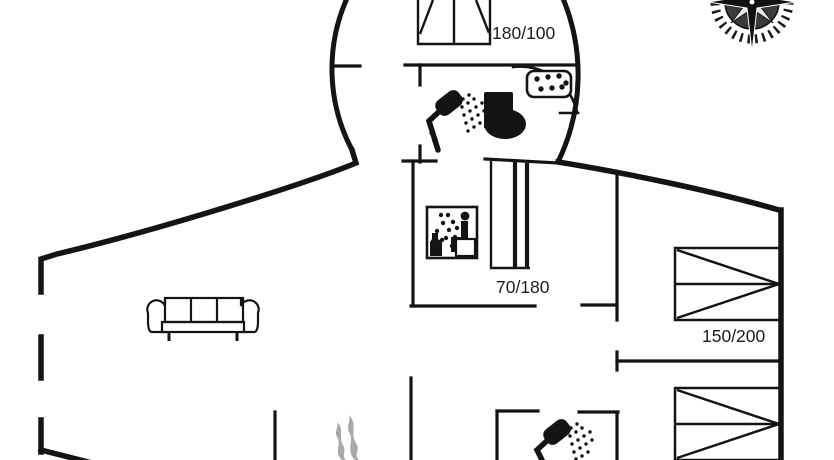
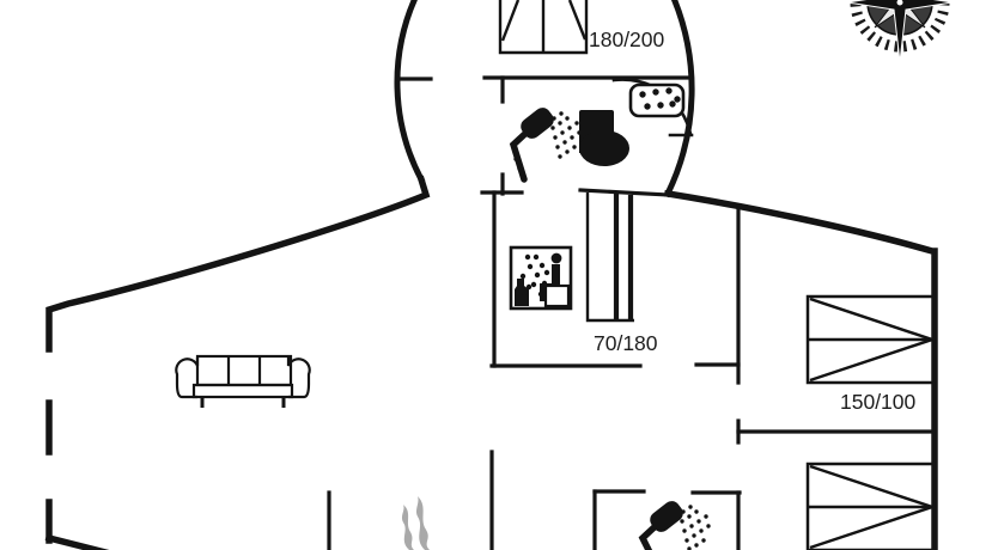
- 180/100
+ 180/200
  70/180
- 150/200
+ 150/100
